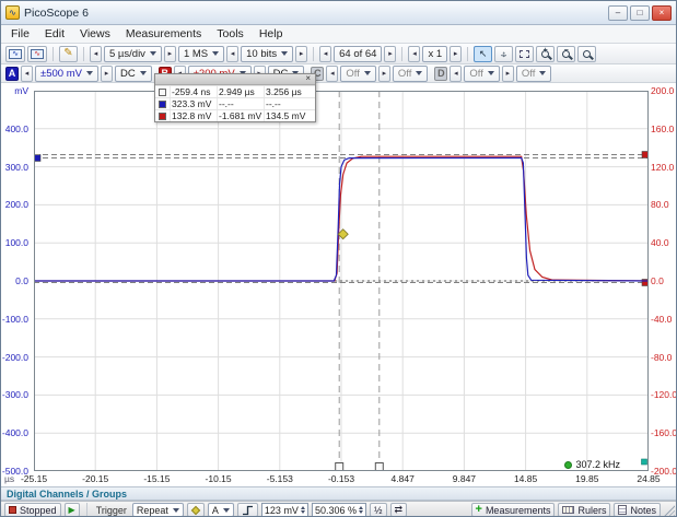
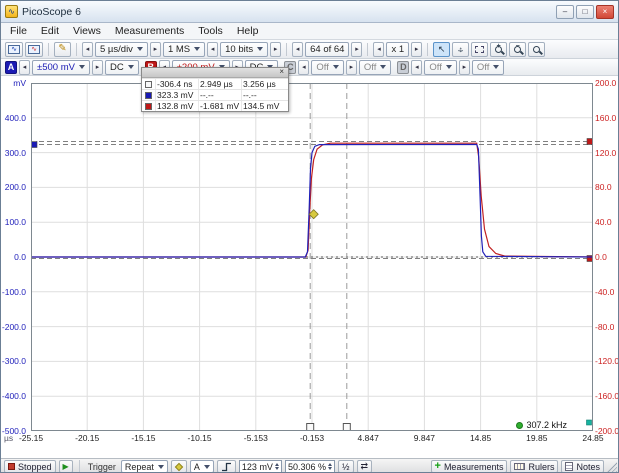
  ∿
  PicoScope 6
  –
  □
  ×
  File
  Edit
  Views
  Measurements
  Tools
  Help
  ✎
  5 µs/div
  1 MS
  10 bits
  64 of 64
  x 1
  ↖
  A
  ±500 mV
  DC
  C
  Off
  Off
  D
  Off
  Off
  mV
  400.0
  300.0
  200.0
  100.0
  0.0
  -100.0
  -200.0
  -300.0
  -400.0
  -500.0
  200.0
  160.0
  120.0
  80.0
  40.0
  0.0
  -40.0
  -80.0
  -120.0
  -160.0
  -200.0
  307.2 kHz
  µs
  -25.15
  -20.15
  -15.15
  -10.15
  -5.153
  -0.153
  4.847
  9.847
  14.85
  19.85
  24.85
  ×
- -259.4 ns
+ -306.4 ns
  2.949 µs
  3.256 µs
  323.3 mV
  --.--
  --.--
  132.8 mV
  -1.681 mV
  134.5 mV
- Digital Channels / Groups
  Stopped
  ▶
  Trigger
  Repeat
  A
  123 mV
  50.306 %
  ½
  ⇄
  +
  Measurements
  Rulers
  Notes
